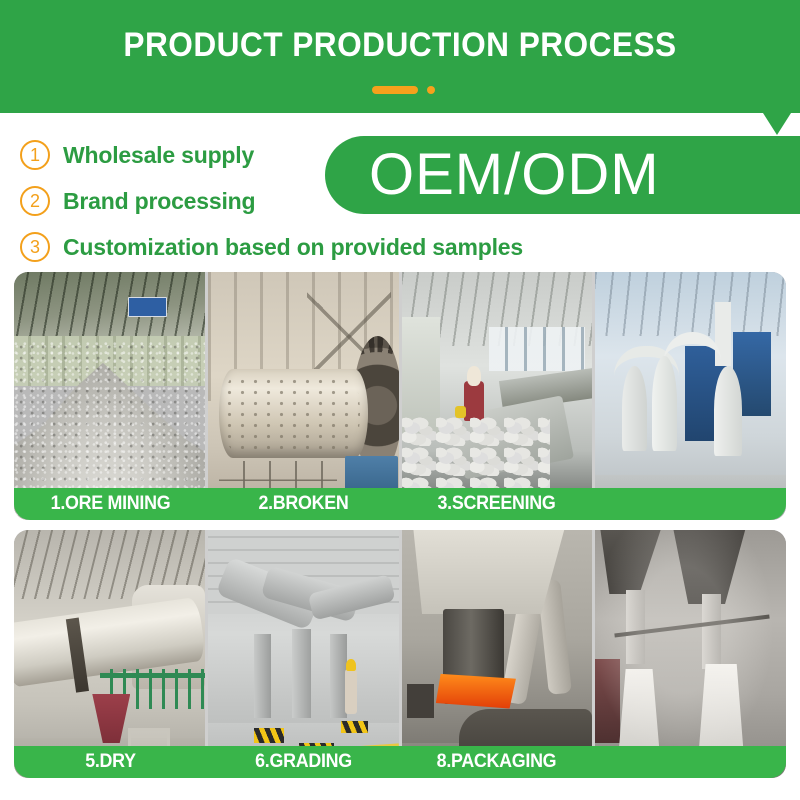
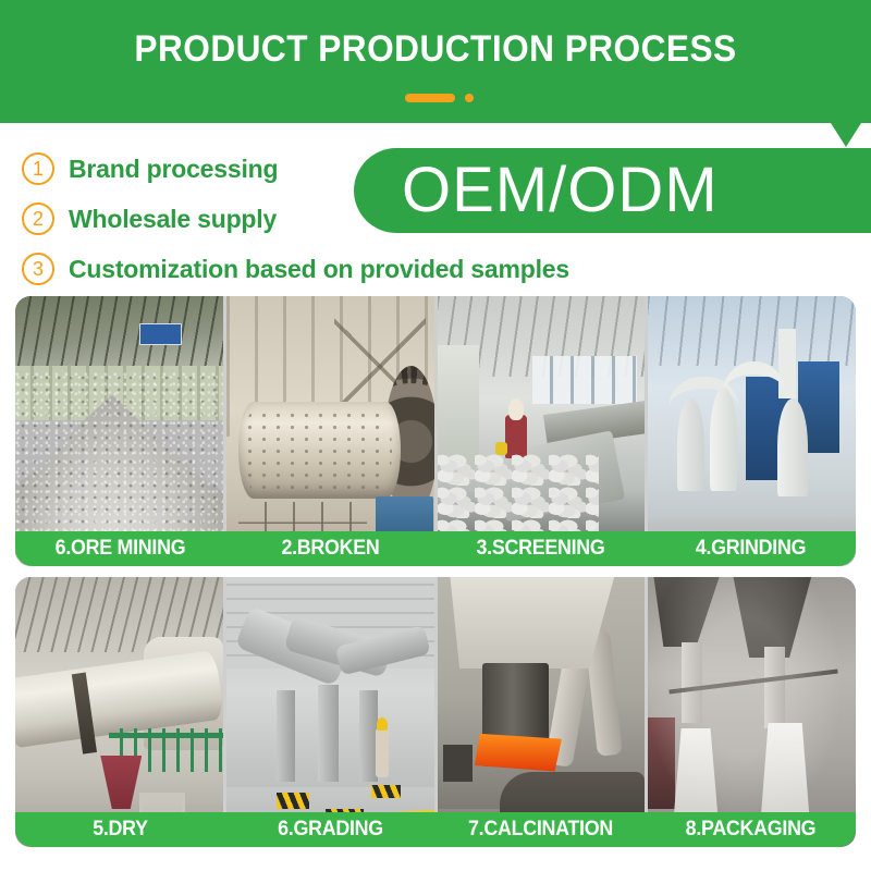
  PRODUCT PRODUCTION PROCESS
  1
- Wholesale supply
+ Brand processing
  2
- Brand processing
+ Wholesale supply
  3
  Customization based on provided samples
  OEM/ODM
- 1.ORE MINING
+ 6.ORE MINING
  2.BROKEN
  3.SCREENING
+ 4.GRINDING
  5.DRY
  6.GRADING
+ 7.CALCINATION
  8.PACKAGING
